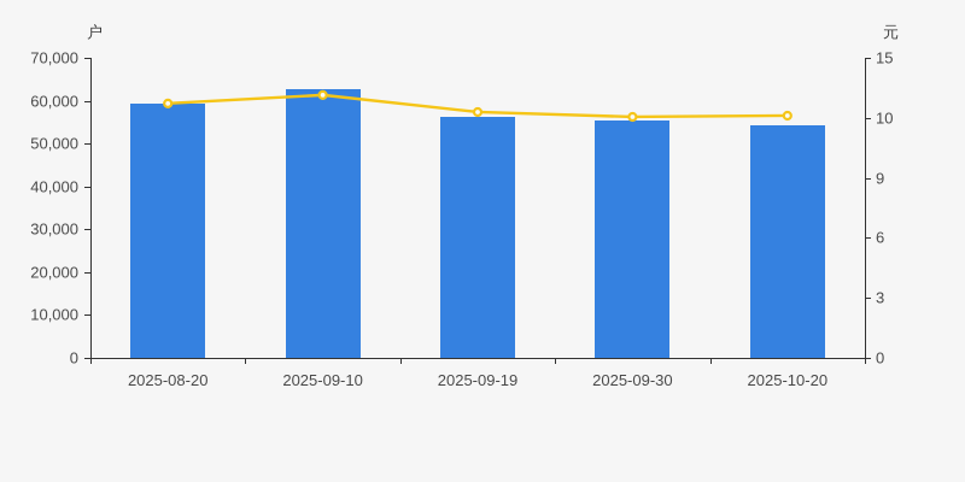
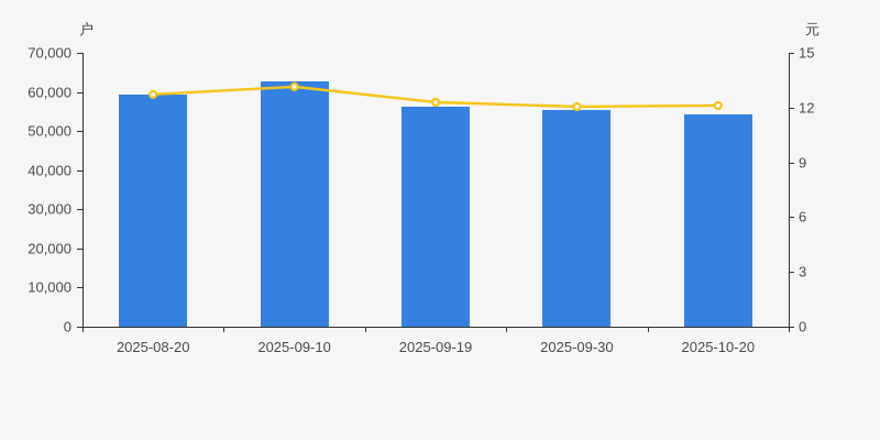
  户
  元
  0
  10,000
  20,000
  30,000
  40,000
  50,000
  60,000
  70,000
  0
  3
  6
  9
- 10
+ 12
  15
  2025-08-20
  2025-09-10
  2025-09-19
  2025-09-30
  2025-10-20
